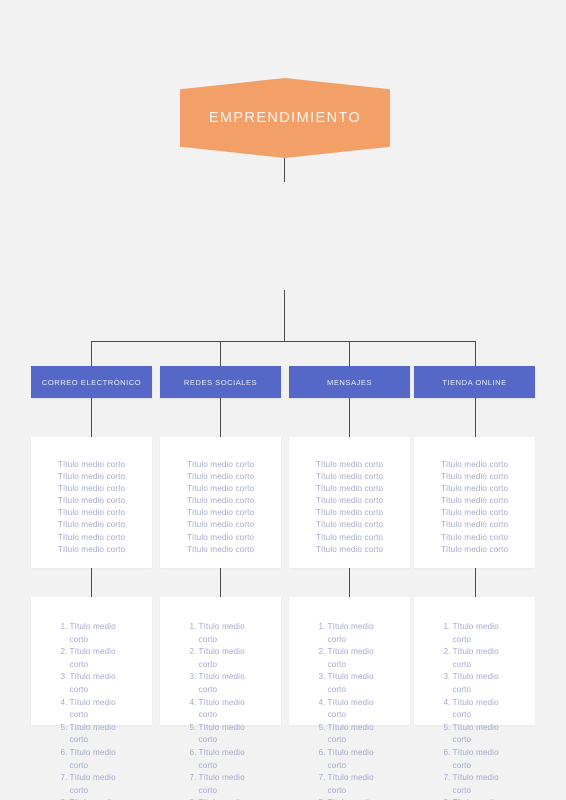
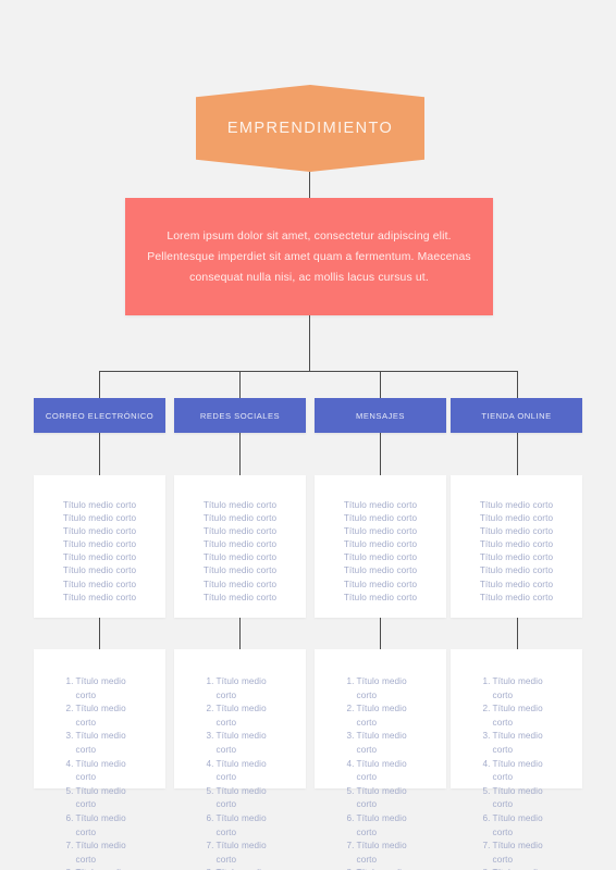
  EMPRENDIMIENTO
+ Lorem ipsum dolor sit amet, consectetur adipiscing elit. Pellentesque imperdiet sit amet quam a fermentum. Maecenas consequat nulla nisi, ac mollis lacus cursus ut.
  CORREO ELECTRÓNICO
  Título medio corto
  Título medio corto
  Título medio corto
  Título medio corto
  Título medio corto
  Título medio corto
  Título medio corto
  Título medio corto
  1.
  Título medio corto
  2.
  Título medio corto
  3.
  Título medio corto
  4.
  Título medio corto
  5.
  Título medio corto
  6.
  Título medio corto
  7.
  Título medio corto
  REDES SOCIALES
  Título medio corto
  Título medio corto
  Título medio corto
  Título medio corto
  Título medio corto
  Título medio corto
  Título medio corto
  Título medio corto
  1.
  Título medio corto
  2.
  Título medio corto
  3.
  Título medio corto
  4.
  Título medio corto
  5.
  Título medio corto
  6.
  Título medio corto
  7.
  Título medio corto
  MENSAJES
  Título medio corto
  Título medio corto
  Título medio corto
  Título medio corto
  Título medio corto
  Título medio corto
  Título medio corto
  Título medio corto
  1.
  Título medio corto
  2.
  Título medio corto
  3.
  Título medio corto
  4.
  Título medio corto
  5.
  Título medio corto
  6.
  Título medio corto
  7.
  Título medio corto
  TIENDA ONLINE
  Título medio corto
  Título medio corto
  Título medio corto
  Título medio corto
  Título medio corto
  Título medio corto
  Título medio corto
  Título medio corto
  1.
  Título medio corto
  2.
  Título medio corto
  3.
  Título medio corto
  4.
  Título medio corto
  5.
  Título medio corto
  6.
  Título medio corto
  7.
  Título medio corto
